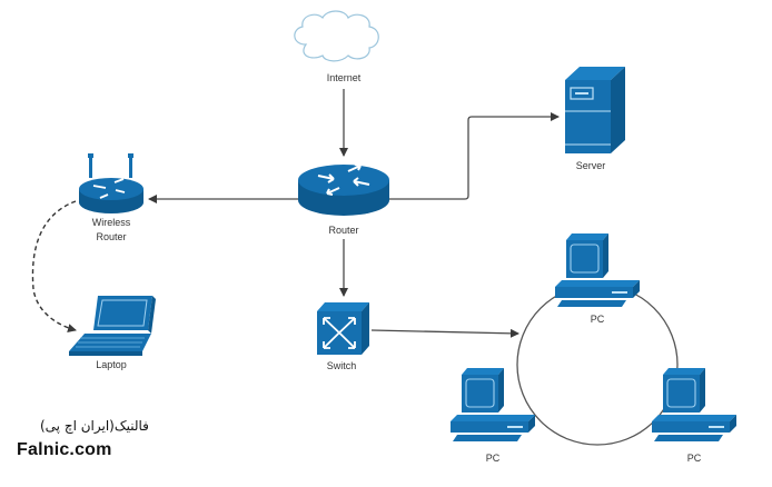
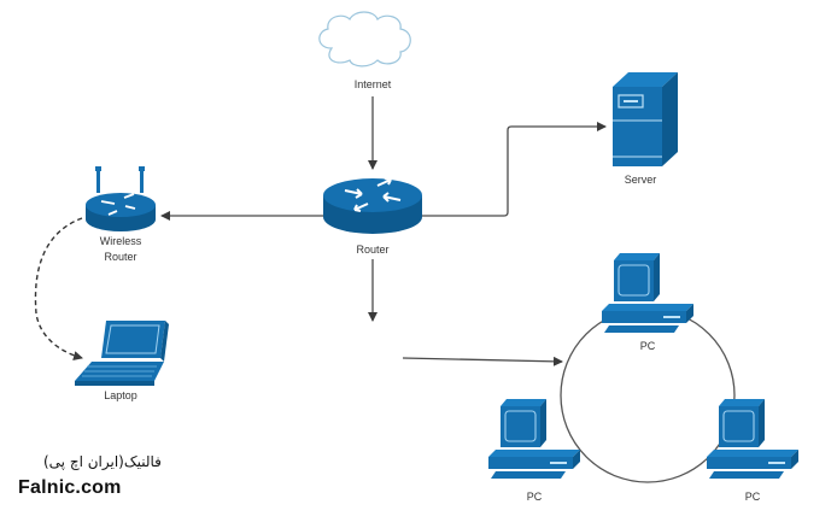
  Internet
  Router
  Wireless
  Router
  Laptop
  Server
- Switch
  PC
  PC
  PC
  فالنیک(ایران اچ پی)
  Falnic.com
